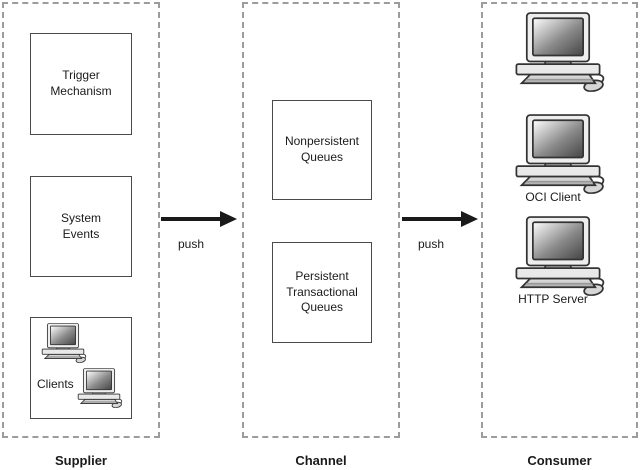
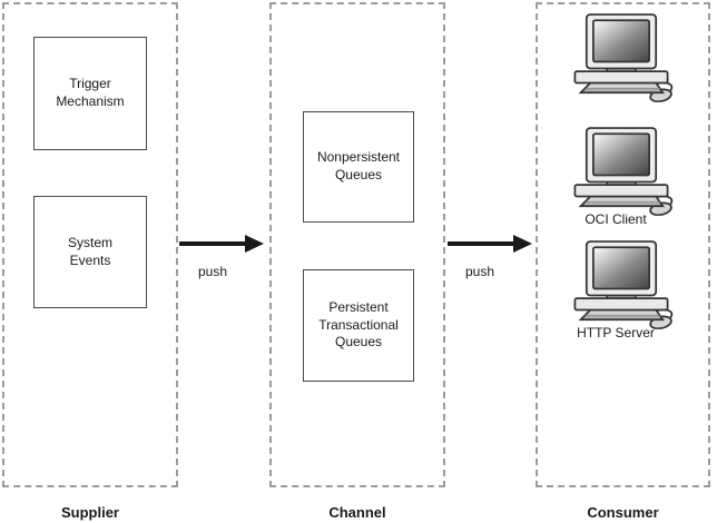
  Trigger
  Mechanism
  System
  Events
- Clients
  Nonpersistent
  Queues
  Persistent
  Transactional
  Queues
  OCI Client
  HTTP Server
  push
  push
  Supplier
  Channel
  Consumer
